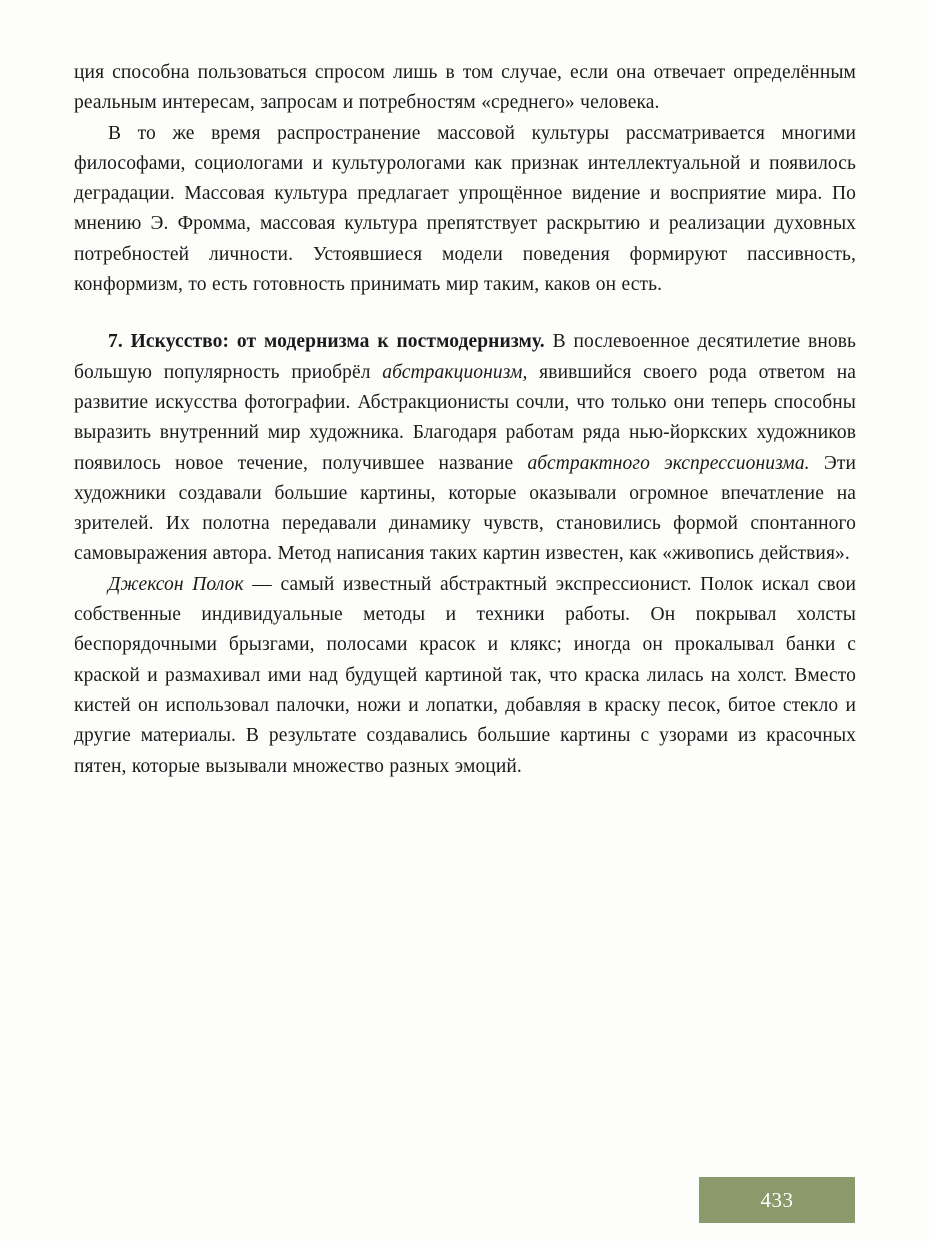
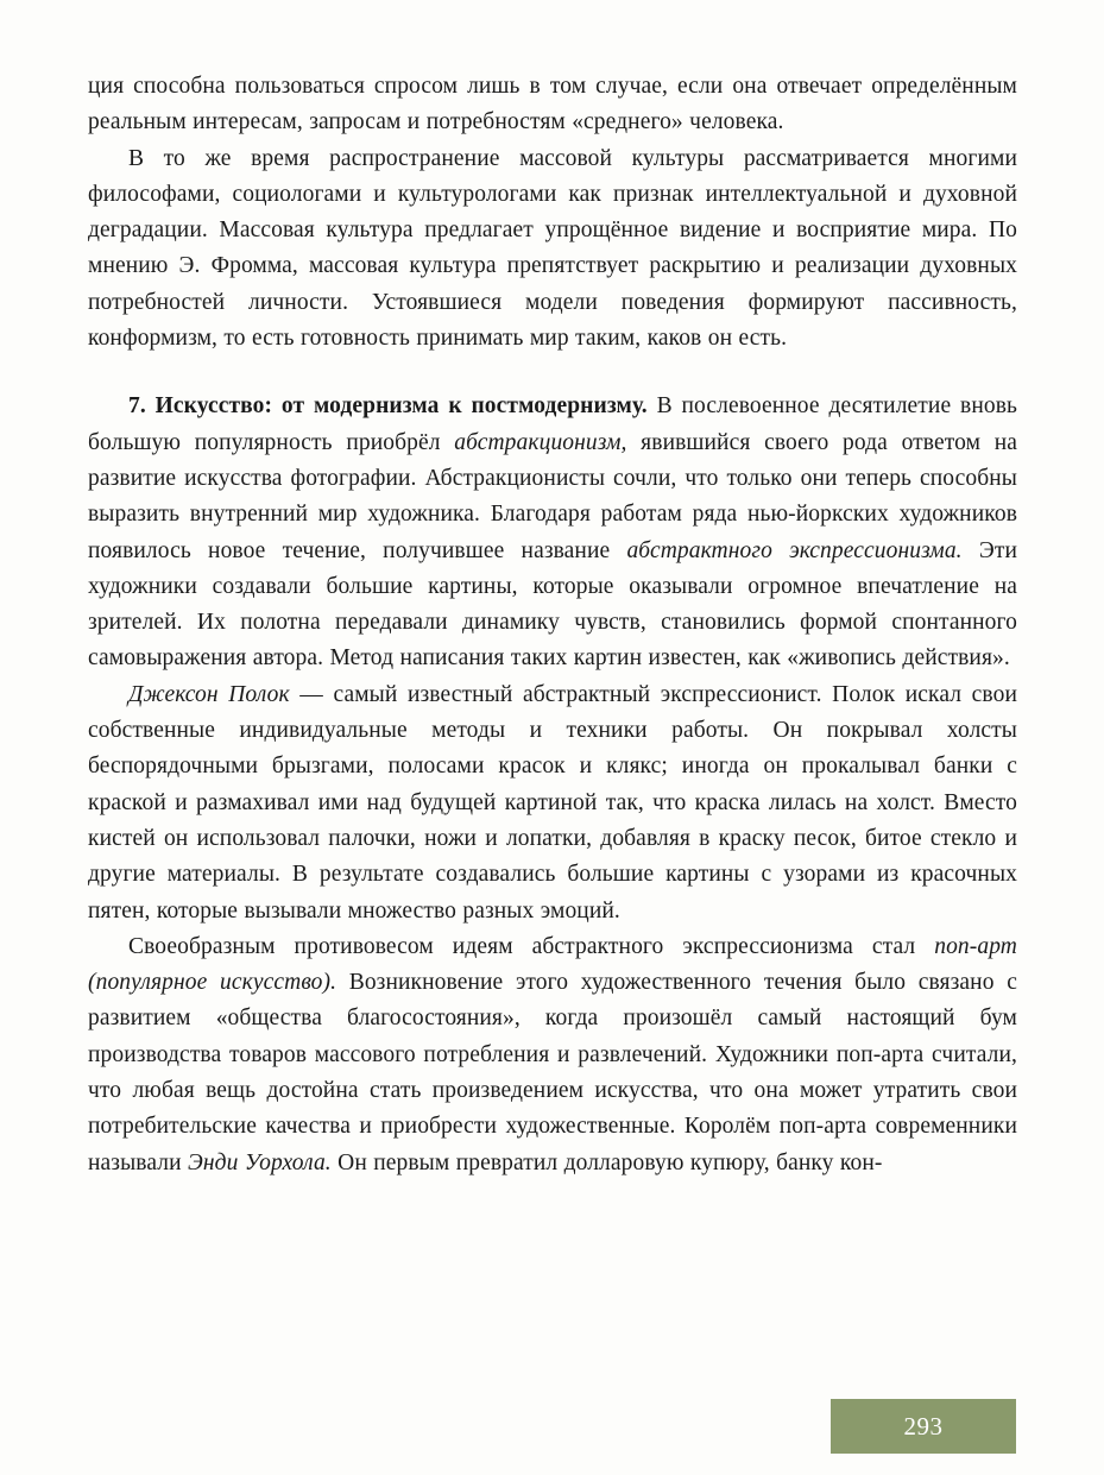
  ция способна пользоваться спросом лишь в том случае, если она отвечает определённым реальным интересам, запросам и потребностям «среднего» человека.
- В то же время распространение массовой культуры рассматривается многими философами, социологами и культурологами как признак интеллектуальной и появилось деградации. Массовая культура предлагает упрощённое видение и восприятие мира. По мнению Э. Фромма, массовая культура препятствует раскрытию и реализации духовных потребностей личности. Устоявшиеся модели поведения формируют пассивность, конформизм, то есть готовность принимать мир таким, каков он есть.
+ В то же время распространение массовой культуры рассматривается многими философами, социологами и культурологами как признак интеллектуальной и духовной деградации. Массовая культура предлагает упрощённое видение и восприятие мира. По мнению Э. Фромма, массовая культура препятствует раскрытию и реализации духовных потребностей личности. Устоявшиеся модели поведения формируют пассивность, конформизм, то есть готовность принимать мир таким, каков он есть.
  7. Искусство: от модернизма к постмодернизму. В послевоенное десятилетие вновь большую популярность приобрёл абстракционизм, явившийся своего рода ответом на развитие искусства фотографии. Абстракционисты сочли, что только они теперь способны выразить внутренний мир художника. Благодаря работам ряда нью-йоркских художников появилось новое течение, получившее название абстрактного экспрессионизма. Эти художники создавали большие картины, которые оказывали огромное впечатление на зрителей. Их полотна передавали динамику чувств, становились формой спонтанного самовыражения автора. Метод написания таких картин известен, как «живопись действия».
  Джексон Полок — самый известный абстрактный экспрессионист. Полок искал свои собственные индивидуальные методы и техники работы. Он покрывал холсты беспорядочными брызгами, полосами красок и клякс; иногда он прокалывал банки с краской и размахивал ими над будущей картиной так, что краска лилась на холст. Вместо кистей он использовал палочки, ножи и лопатки, добавляя в краску песок, битое стекло и другие материалы. В результате создавались большие картины с узорами из красочных пятен, которые вызывали множество разных эмоций.
+ Своеобразным противовесом идеям абстрактного экспрессионизма стал поп-арт (популярное искусство). Возникновение этого художественного течения было связано с развитием «общества благосостояния», когда произошёл самый настоящий бум производства товаров массового потребления и развлечений. Художники поп-арта считали, что любая вещь достойна стать произведением искусства, что она может утратить свои потребительские качества и приобрести художественные. Королём поп-арта современники называли Энди Уорхола. Он первым превратил долларовую купюру, банку кон-
- 433
+ 293
